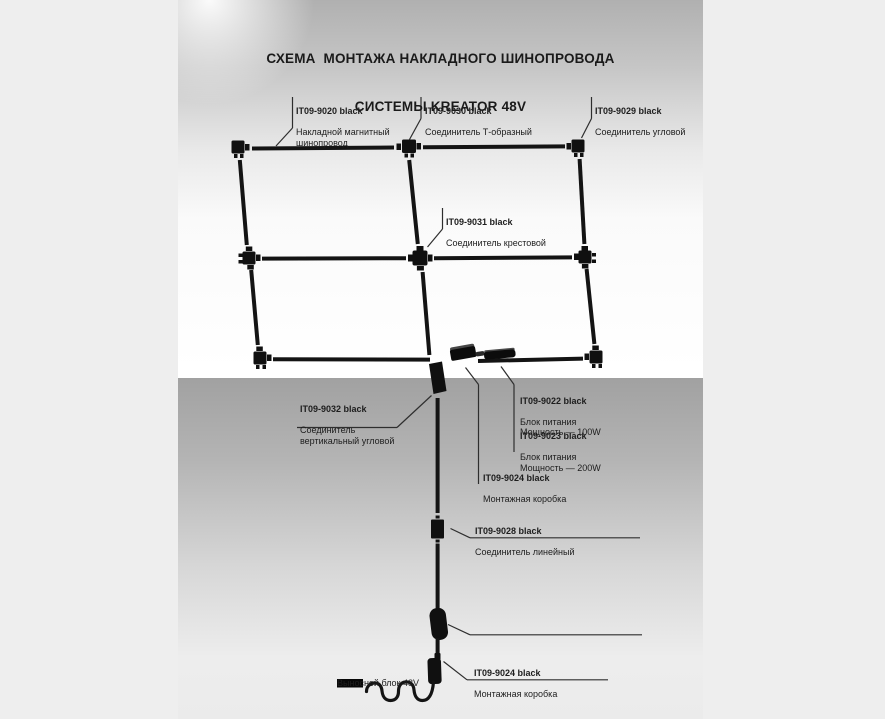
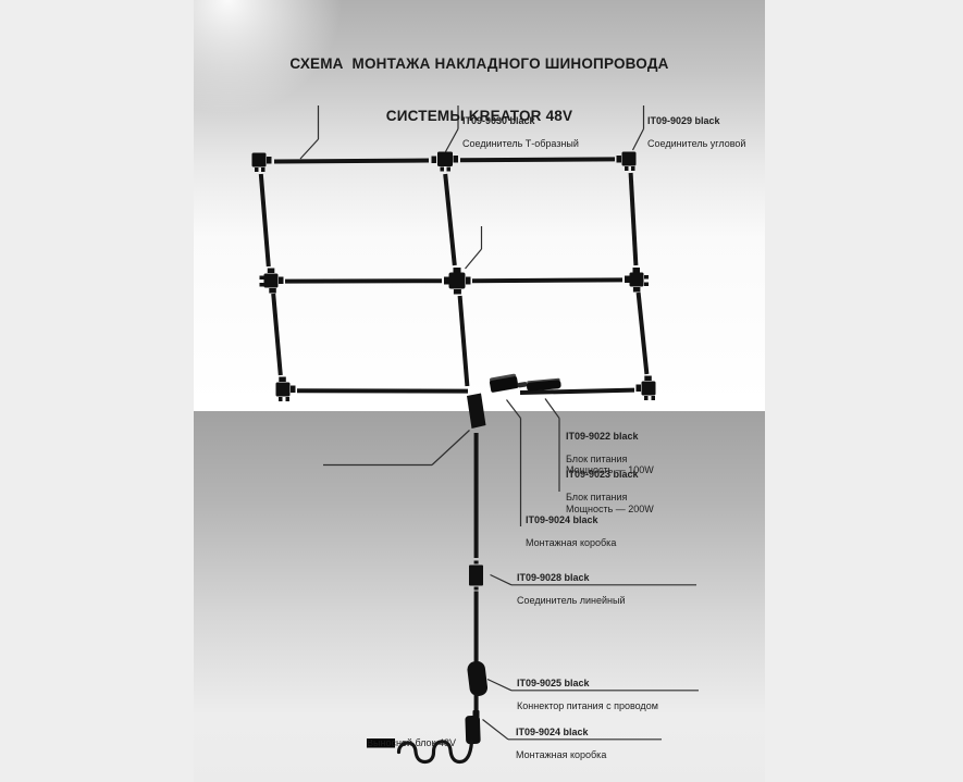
  СХЕМА МОНТАЖА НАКЛАДНОГО ШИНОПРОВОДА
  СИСТЕМЫ KREATOR 48V
- IT09-9020 black
- Накладной магнитный
- шинопровод
  IT09-9030 black
  Соединитель Т-образный
  IT09-9029 black
  Соединитель угловой
- IT09-9031 black
- Соединитель крестовой
- IT09-9032 black
- Соединитель
- вертикальный угловой
  IT09-9022 black
  Блок питания
  Мощность — 100W
  IT09-9023 black
  Блок питания
  Мощность — 200W
  IT09-9024 black
  Монтажная коробка
  IT09-9028 black
  Соединитель линейный
+ IT09-9025 black
+ Коннектор питания с проводом
  IT09-9024 black
  Монтажная коробка
  Выносной блок 48V
